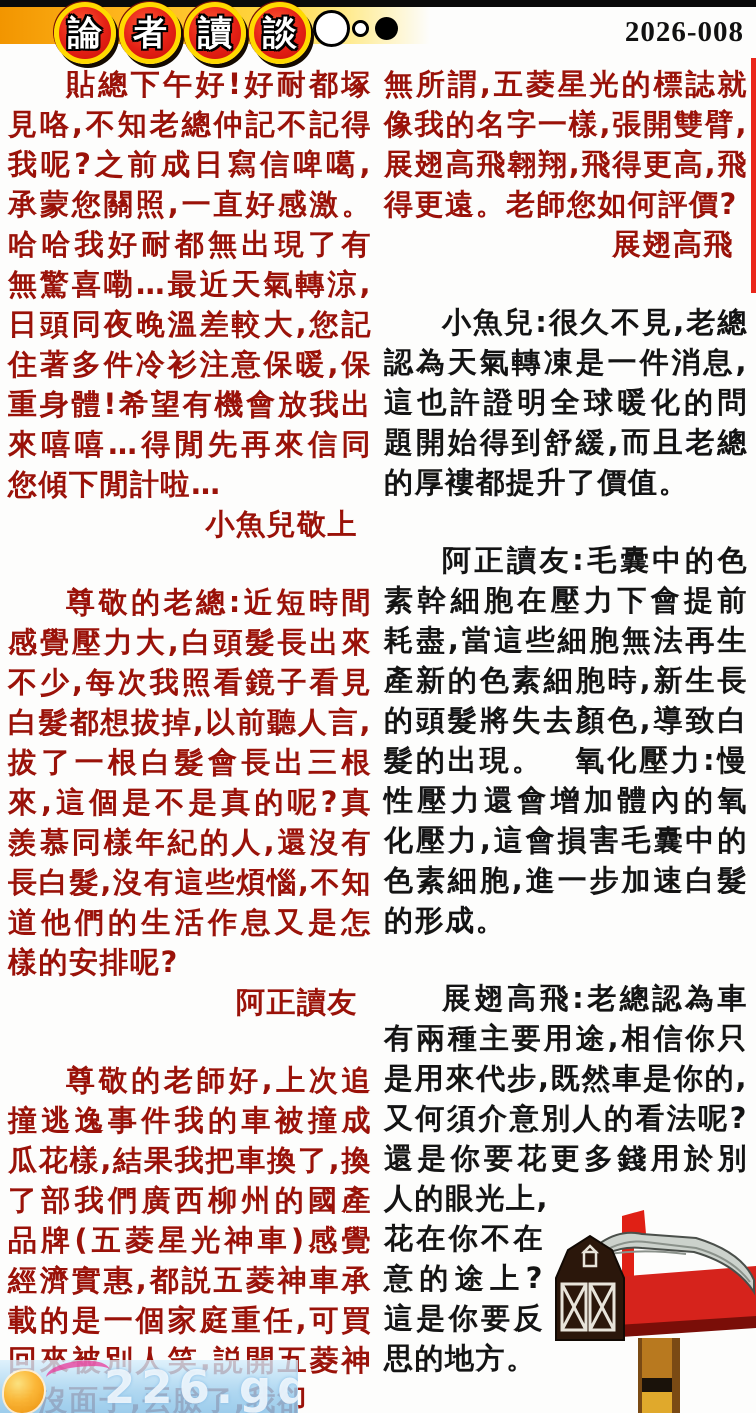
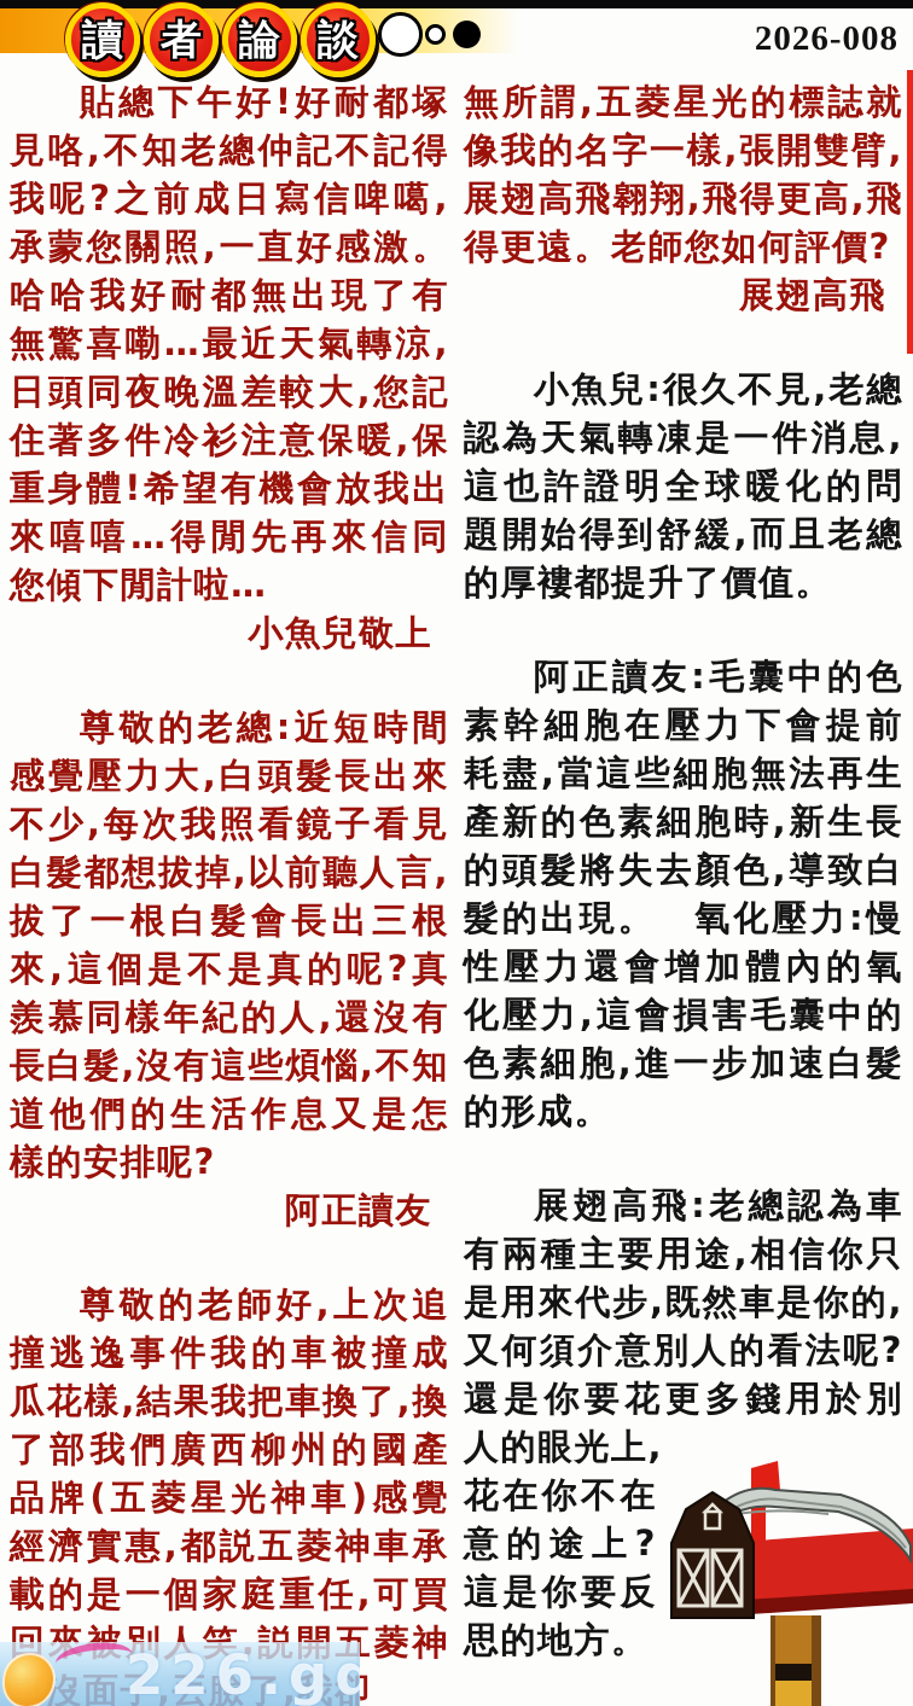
- 論
+ 讀
  者
- 讀
+ 論
  談
  2026-008
  貼總下午好!好耐都塚見咯,不知老總仲記不記得我呢?之前成日寫信啤噶,承蒙您關照,一直好感激。哈哈我好耐都無出現了有無驚喜嘞…最近天氣轉涼,日頭同夜晚溫差較大,您記住著多件冷衫注意保暖,保重身體!希望有機會放我出來嘻嘻…得閒先再來信同您傾下閒計啦…
  小魚兒敬上
  尊敬的老總:近短時間感覺壓力大,白頭髮長出來不少,每次我照看鏡子看見白髮都想拔掉,以前聽人言,拔了一根白髮會長出三根來,這個是不是真的呢?真羨慕同樣年紀的人,還沒有長白髮,沒有這些煩惱,不知道他們的生活作息又是怎樣的安排呢?
  阿正讀友
  尊敬的老師好,上次追撞逃逸事件我的車被撞成瓜花樣,結果我把車換了,換了部我們廣西柳州的國產品牌(五菱星光神車)感覺經濟實惠,都説五菱神車承載的是一個家庭重任,可買菱神
  無所謂,五菱星光的標誌就像我的名字一樣,張開雙臂,展翅高飛翱翔,飛得更高,飛得更遠。老師您如何評價?
  展翅高飛
  小魚兒:很久不見,老總認為天氣轉凍是一件消息,這也許證明全球暖化的問題開始得到舒緩,而且老總的厚褸都提升了價值。
  阿正讀友:毛囊中的色素幹細胞在壓力下會提前耗盡,當這些細胞無法再生產新的色素細胞時,新生長的頭髮將失去顏色,導致白髮的出現。 氧化壓力:慢性壓力還會增加體內的氧化壓力,這會損害毛囊中的色素細胞,進一步加速白髮的形成。
  展翅高飛:老總認為車有兩種主要用途,相信你只是用來代步,既然車是你的,又何須介意別人的看法呢?還是你要花更多錢用於別人的眼光上,
  花在你不在意的途上?這是你要反思的地方。
  226.gd
